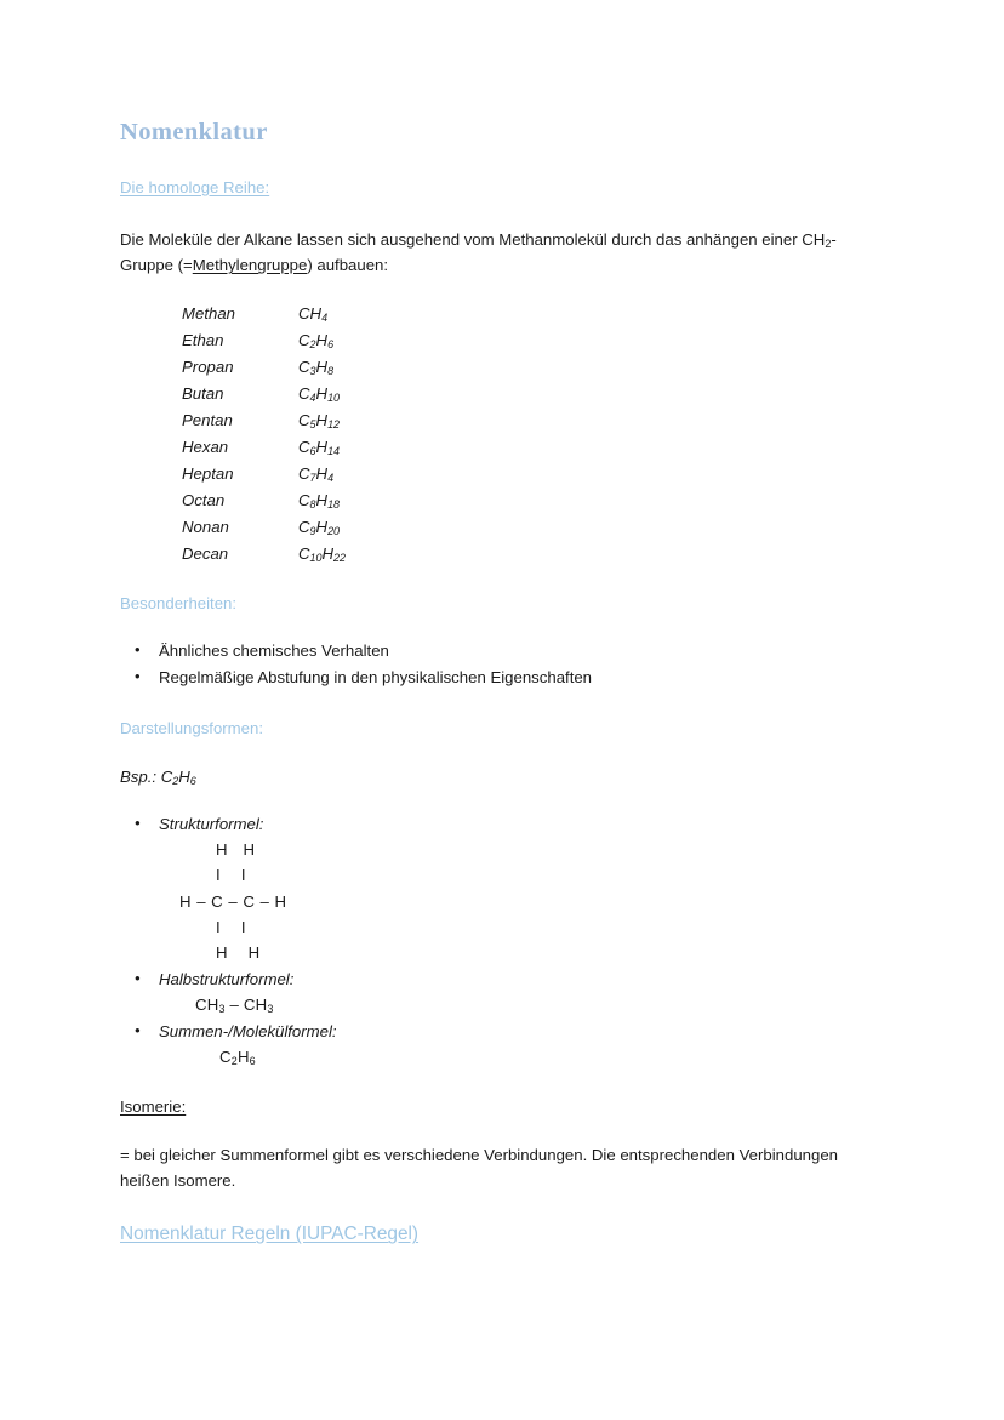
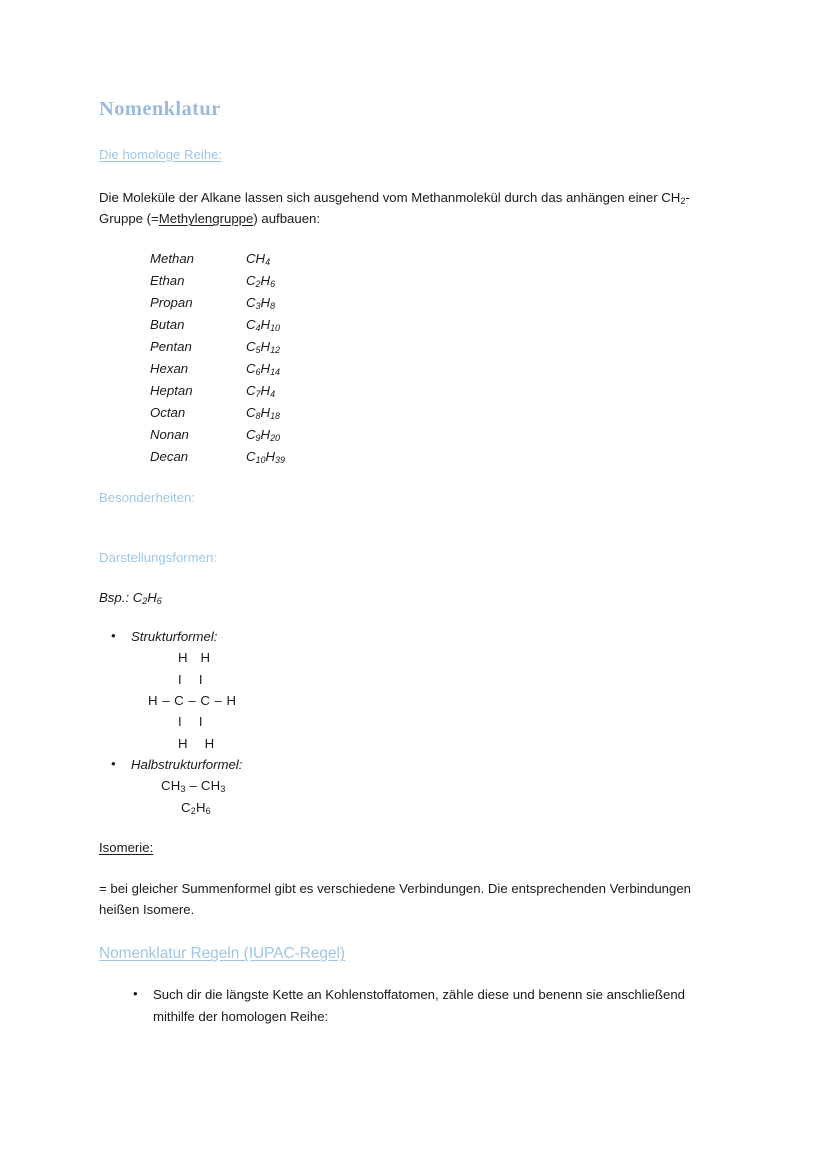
  Nomenklatur
  Die homologe Reihe:
  Die Moleküle der Alkane lassen sich ausgehend vom Methanmolekül durch das anhängen einer CH2-Gruppe (=Methylengruppe) aufbauen:
  Methan	CH4
  Ethan	C2H6
  Propan	C3H8
  Butan	C4H10
  Pentan	C5H12
  Hexan	C6H14
  Heptan	C7H4
  Octan	C8H18
  Nonan	C9H20
- Decan	C10H22
+ Decan	C10H39
  Besonderheiten:
- Ähnliches chemisches Verhalten
- Regelmäßige Abstufung in den physikalischen Eigenschaften
  Darstellungsformen:
  Bsp.: C2H6
  Strukturformel:
  H H
  I I
  H – C – C – H
  I I
  H H
  Halbstrukturformel:
  CH3 – CH3
- Summen-/Molekülformel:
  C2H6
  Isomerie:
  = bei gleicher Summenformel gibt es verschiedene Verbindungen. Die entsprechenden Verbindungen heißen Isomere.
  Nomenklatur Regeln (IUPAC-Regel)
+ Such dir die längste Kette an Kohlenstoffatomen, zähle diese und benenn sie anschließend mithilfe der homologen Reihe:
